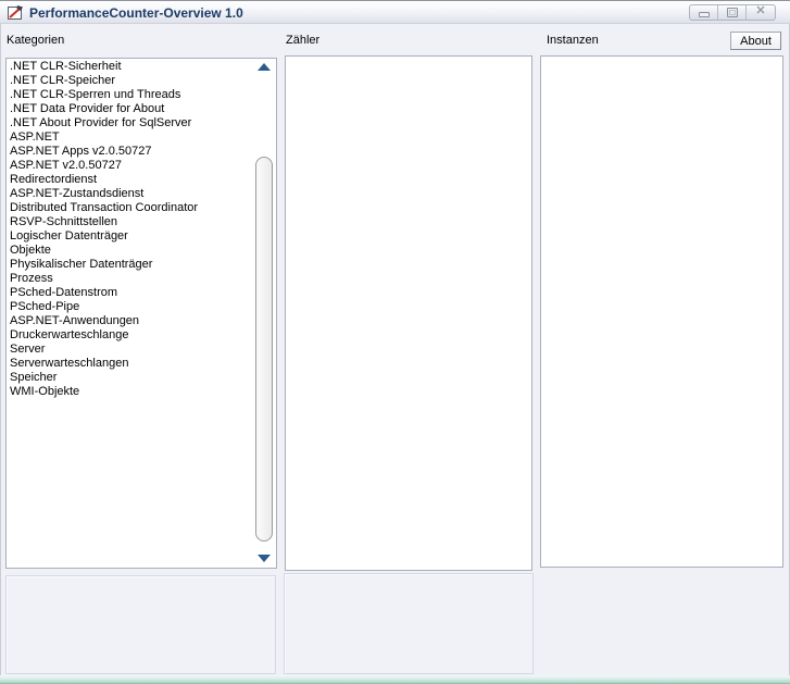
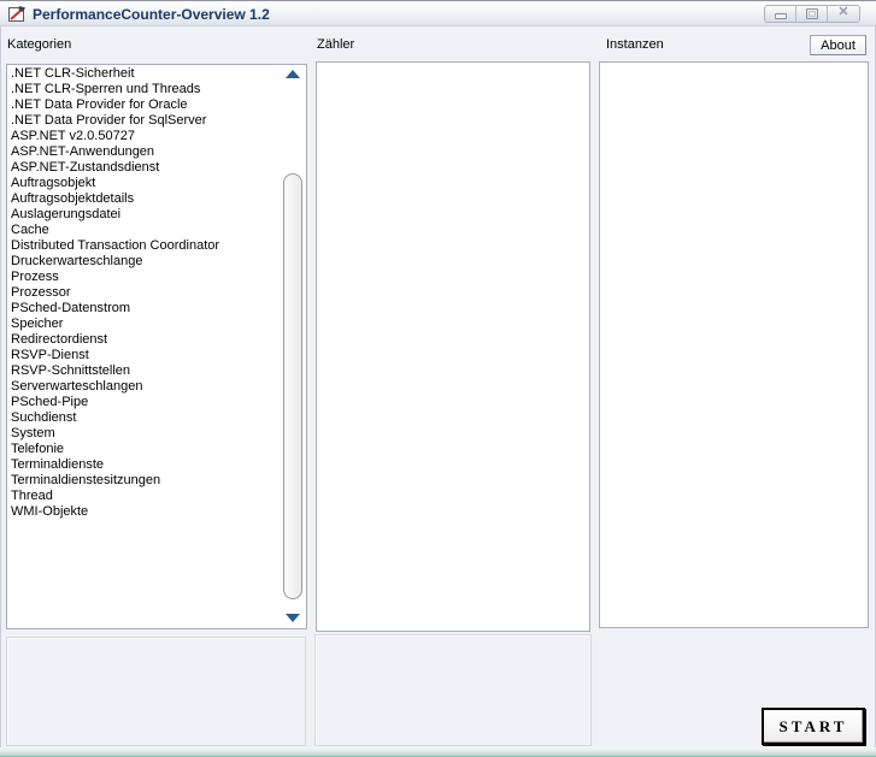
- PerformanceCounter-Overview 1.0
+ PerformanceCounter-Overview 1.2
  ✕
  Kategorien
  Zähler
  Instanzen
  About
  .NET CLR-Sicherheit
- .NET CLR-Speicher
  .NET CLR-Sperren und Threads
- .NET Data Provider for About
+ .NET Data Provider for Oracle
- .NET About Provider for SqlServer
+ .NET Data Provider for SqlServer
- ASP.NET
- ASP.NET Apps v2.0.50727
  ASP.NET v2.0.50727
- Redirectordienst
+ ASP.NET-Anwendungen
  ASP.NET-Zustandsdienst
+ Auftragsobjekt
+ Auftragsobjektdetails
+ Auslagerungsdatei
+ Cache
  Distributed Transaction Coordinator
- RSVP-Schnittstellen
+ Druckerwarteschlange
- Logischer Datenträger
- Objekte
- Physikalischer Datenträger
  Prozess
+ Prozessor
  PSched-Datenstrom
- PSched-Pipe
+ Speicher
- ASP.NET-Anwendungen
+ Redirectordienst
+ RSVP-Dienst
- Druckerwarteschlange
+ RSVP-Schnittstellen
- Server
  Serverwarteschlangen
- Speicher
+ PSched-Pipe
+ Suchdienst
+ System
+ Telefonie
+ Terminaldienste
+ Terminaldienstesitzungen
+ Thread
  WMI-Objekte
+ START
